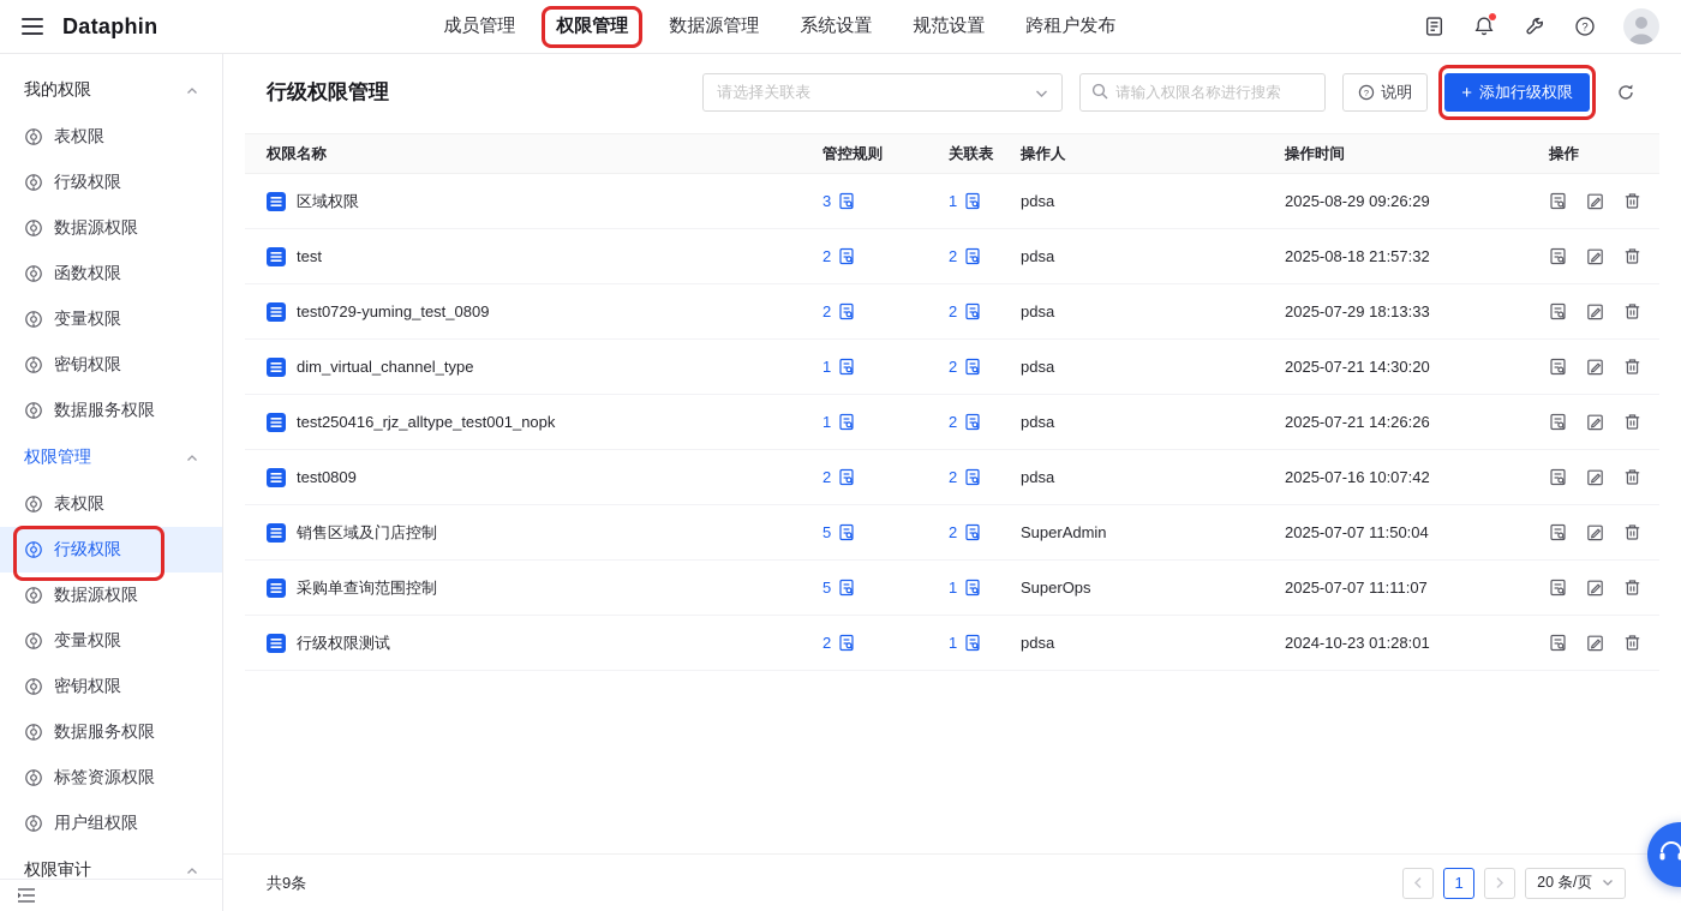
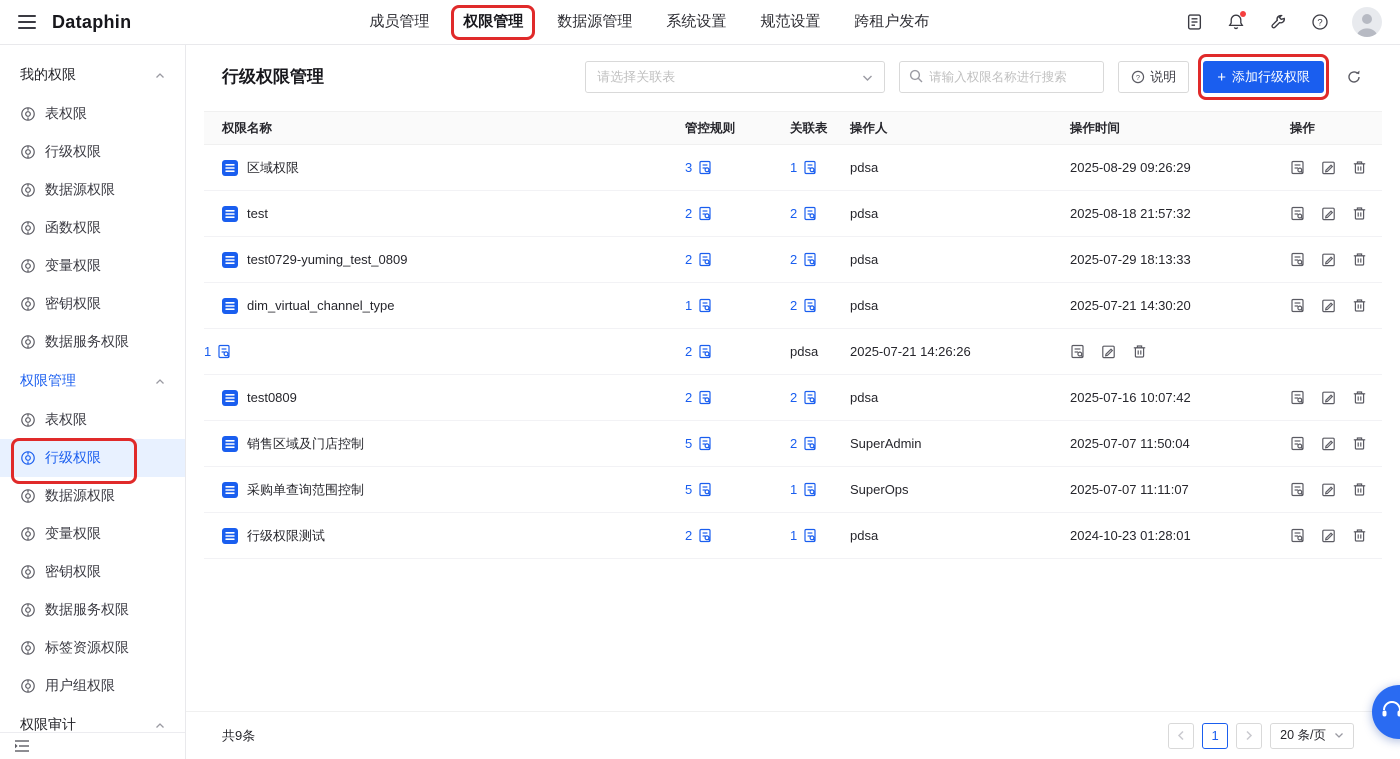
  Dataphin
  成员管理
  权限管理
  数据源管理
  系统设置
  规范设置
  跨租户发布
  ?
  我的权限
  表权限
  行级权限
  数据源权限
  函数权限
  变量权限
  密钥权限
  数据服务权限
  权限管理
  表权限
  行级权限
  数据源权限
  变量权限
  密钥权限
  数据服务权限
  标签资源权限
  用户组权限
  权限审计
  行级权限管理
  请选择关联表
  请输入权限名称进行搜索
  ?
  说明
  +
  添加行级权限
  权限名称
  管控规则
  关联表
  操作人
  操作时间
  操作
  区域权限
  3
  1
  pdsa
  2025-08-29 09:26:29
  test
  2
  2
  pdsa
  2025-08-18 21:57:32
  test0729-yuming_test_0809
  2
  2
  pdsa
  2025-07-29 18:13:33
  dim_virtual_channel_type
  1
  2
  pdsa
  2025-07-21 14:30:20
- test250416_rjz_alltype_test001_nopk
  1
  2
  pdsa
  2025-07-21 14:26:26
  test0809
  2
  2
  pdsa
  2025-07-16 10:07:42
  销售区域及门店控制
  5
  2
  SuperAdmin
  2025-07-07 11:50:04
  采购单查询范围控制
  5
  1
  SuperOps
  2025-07-07 11:11:07
  行级权限测试
  2
  1
  pdsa
  2024-10-23 01:28:01
  共9条
  1
  20 条/页
